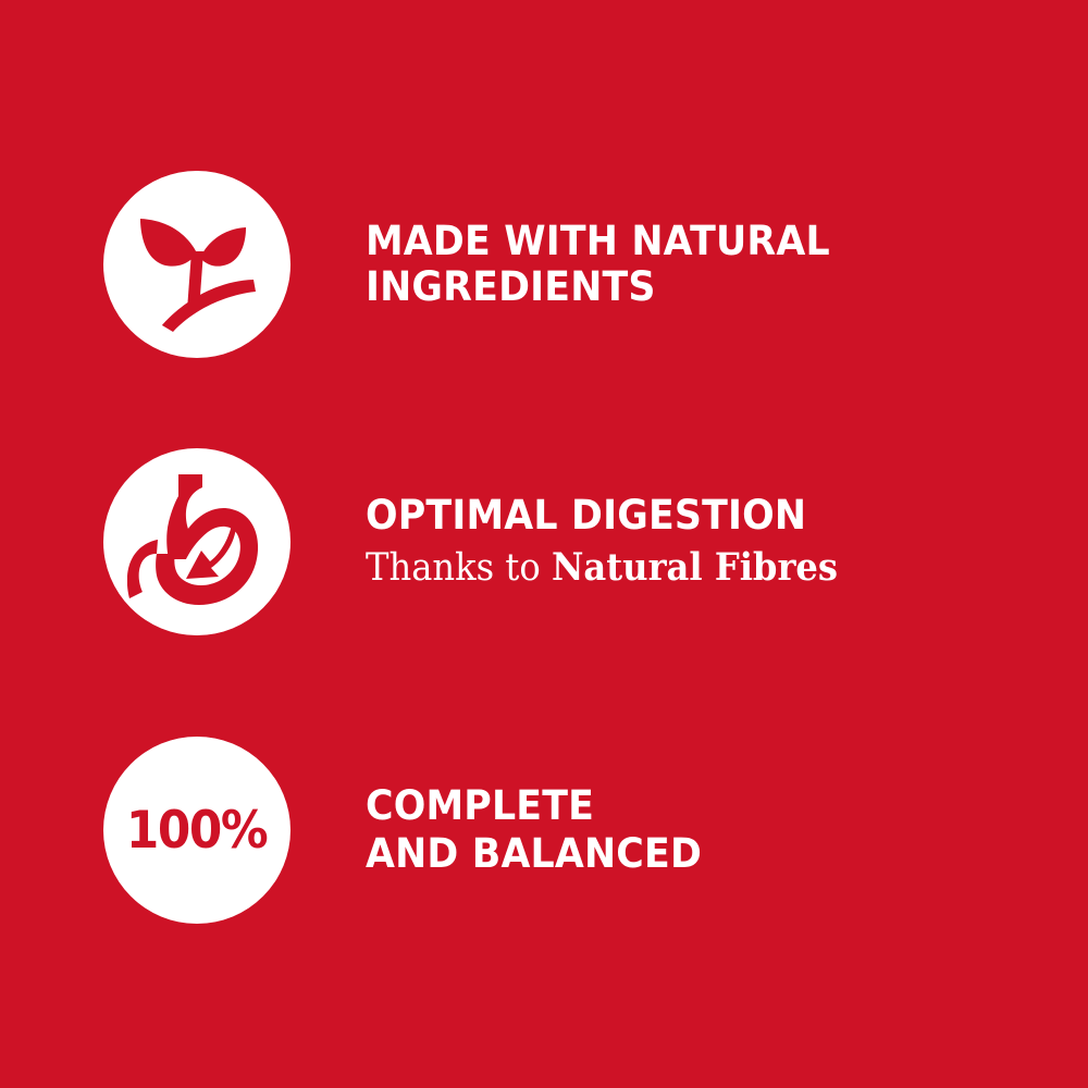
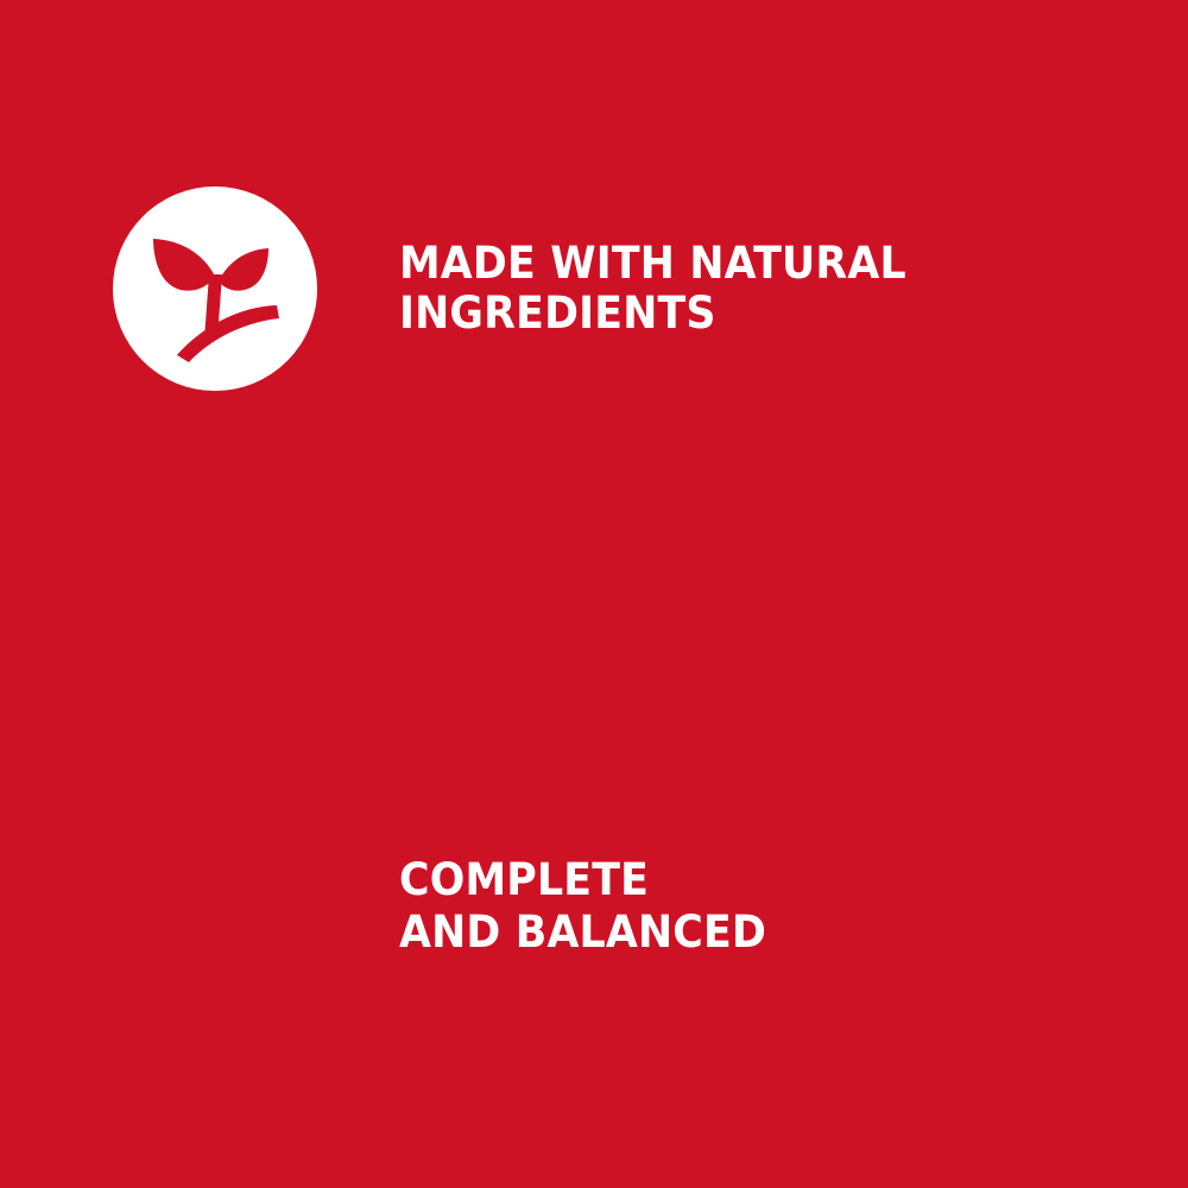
  MADE WITH NATURAL
  INGREDIENTS
- OPTIMAL DIGESTION
- Thanks to Natural Fibres
- 100%
  COMPLETE
  AND BALANCED
